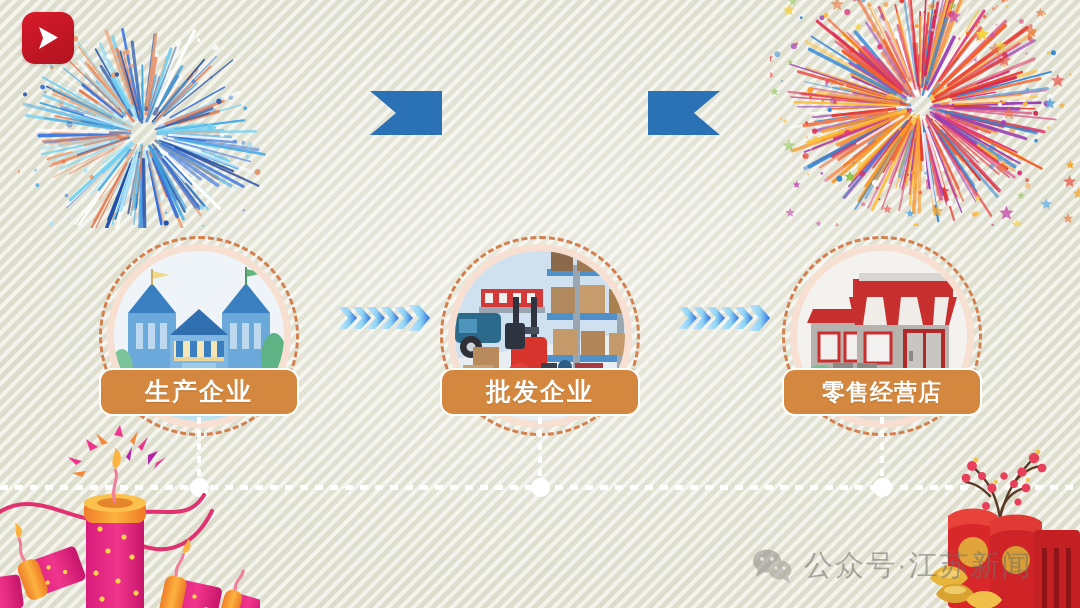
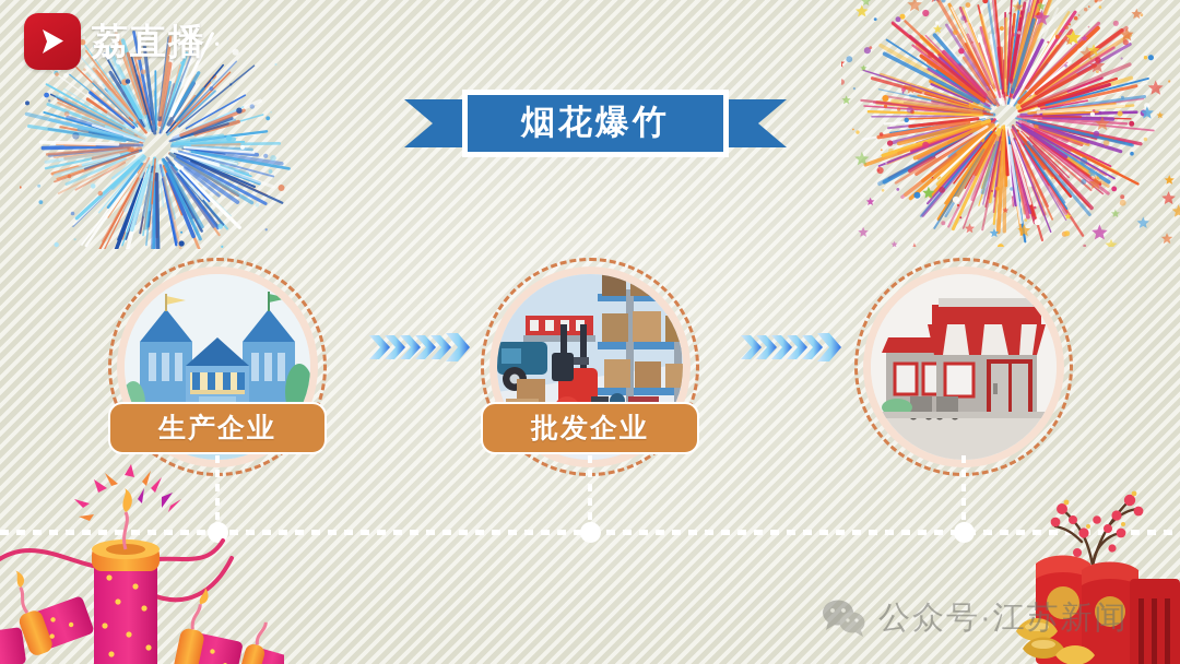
+ 荔直播
+ 烟花爆竹
  生产企业
  批发企业
- 零售经营店
  公众号·江苏新闻
